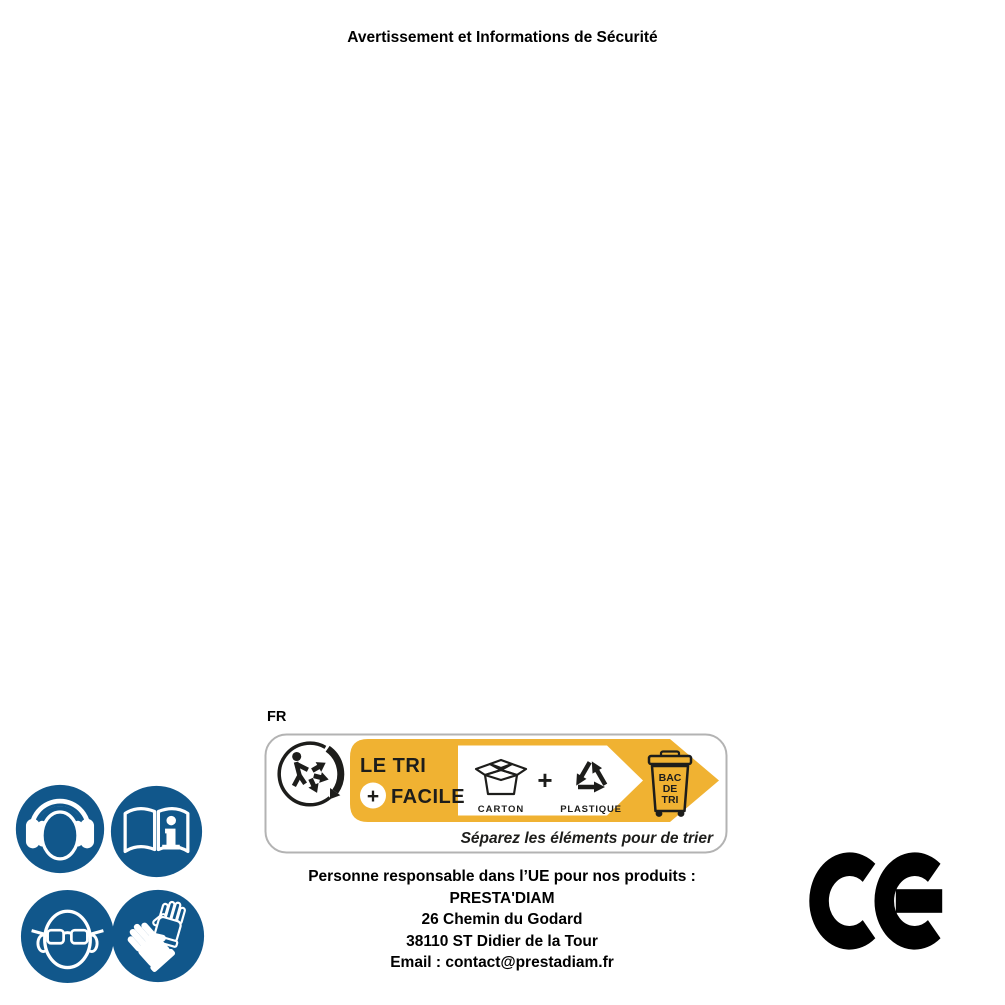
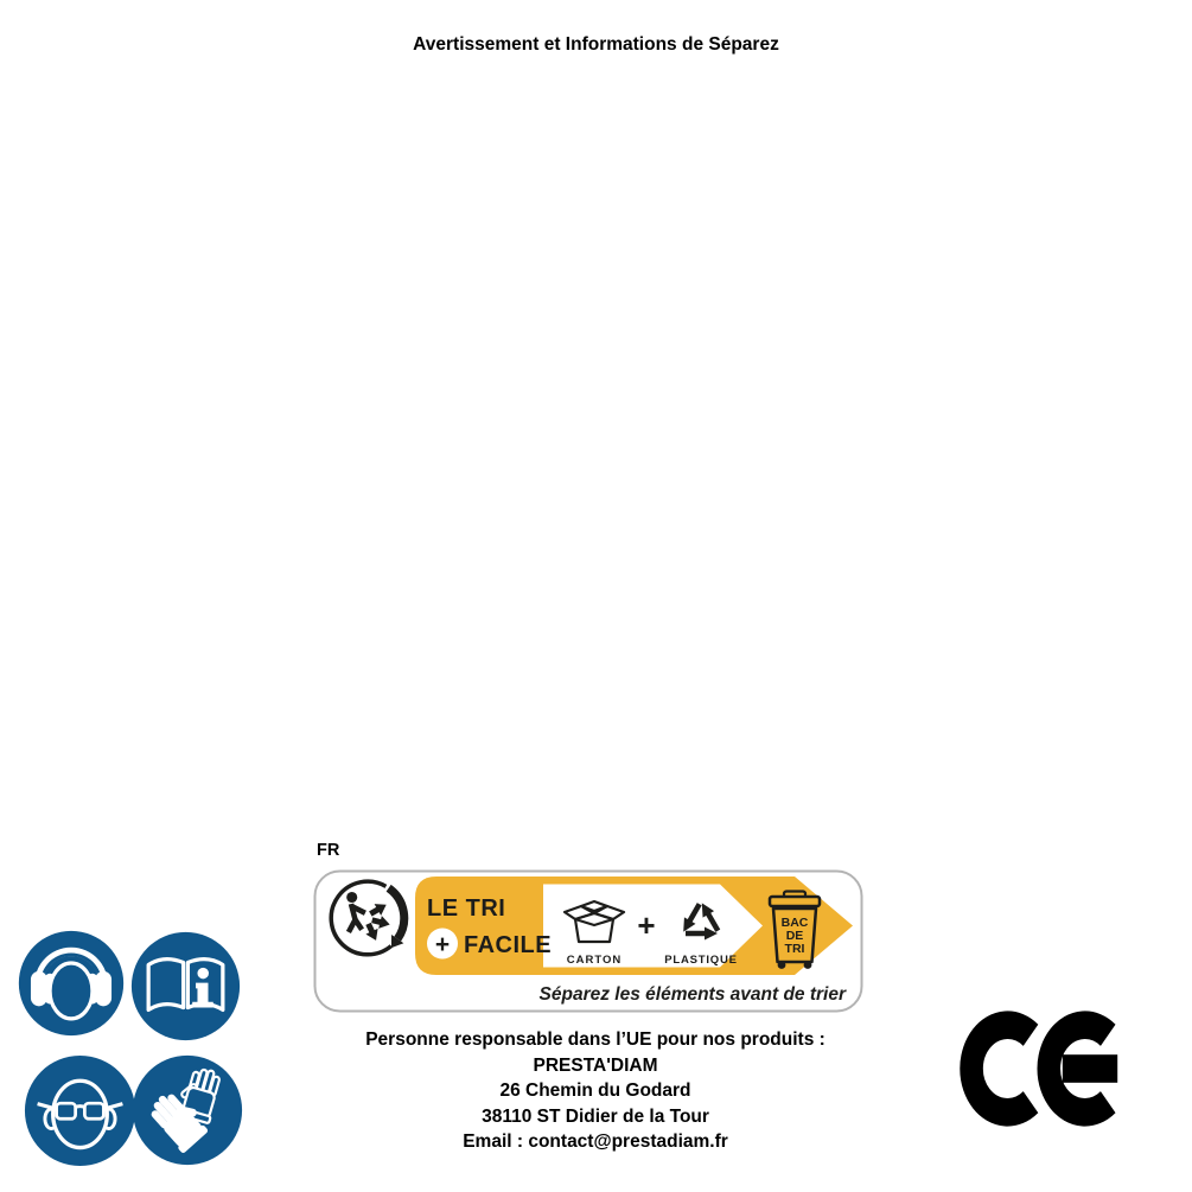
- Avertissement et Informations de Sécurité
+ Avertissement et Informations de Séparez
  FR
  LE TRI
  +
  FACILE
  CARTON
  +
  PLASTIQUE
  BAC
  DE
  TRI
- Séparez les éléments pour de trier
+ Séparez les éléments avant de trier
  Personne responsable dans l’UE pour nos produits :
  PRESTA'DIAM
  26 Chemin du Godard
  38110 ST Didier de la Tour
  Email : contact@prestadiam.fr
